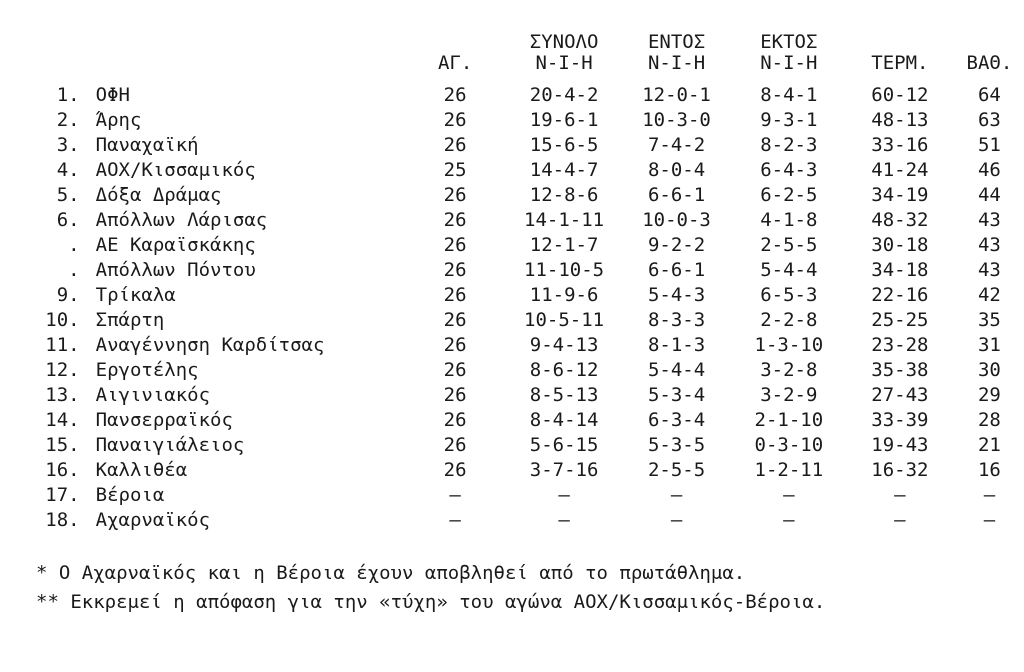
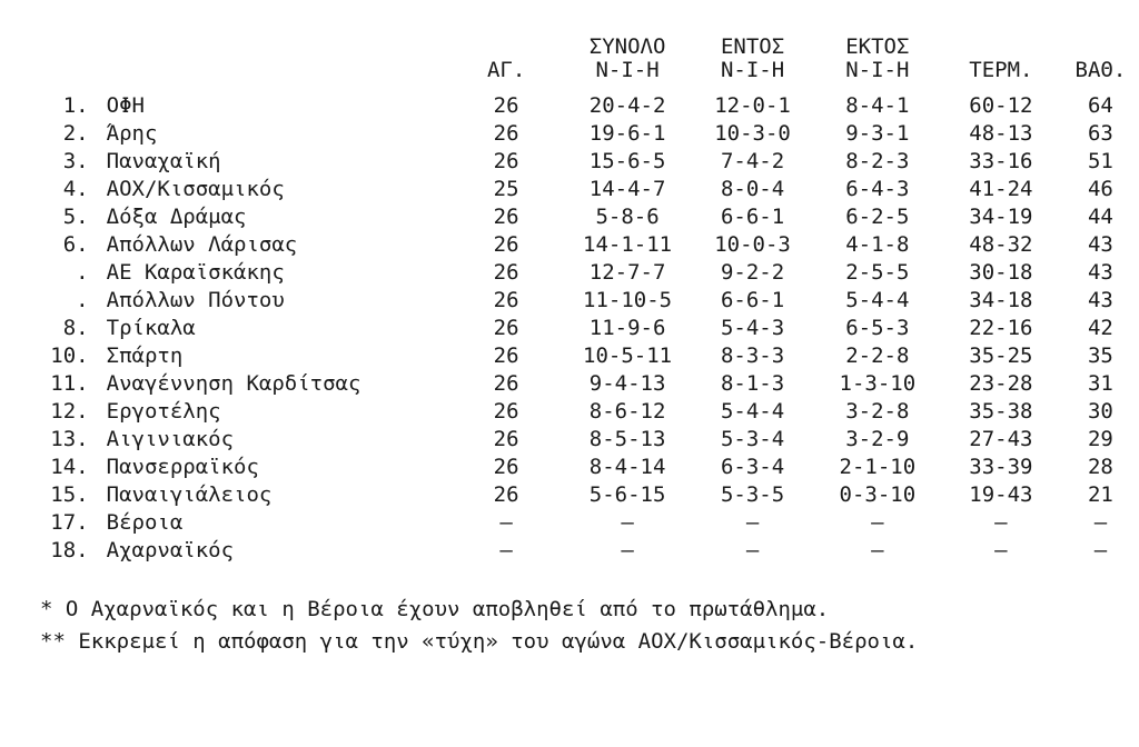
  			ΣΥΝΟΛΟ	ΕΝΤΟΣ	ΕΚΤΟΣ
  		ΑΓ.	Ν-Ι-Η	Ν-Ι-Η	Ν-Ι-Η	ΤΕΡΜ.	ΒΑΘ.
  1.	ΟΦΗ	26	20-4-2	12-0-1	8-4-1	60-12	64
  2.	Άρης	26	19-6-1	10-3-0	9-3-1	48-13	63
  3.	Παναχαϊκή	26	15-6-5	7-4-2	8-2-3	33-16	51
  4.	ΑΟΧ/Κισσαμικός	25	14-4-7	8-0-4	6-4-3	41-24	46
- 5.	Δόξα Δράμας	26	12-8-6	6-6-1	6-2-5	34-19	44
+ 5.	Δόξα Δράμας	26	5-8-6	6-6-1	6-2-5	34-19	44
  6.	Απόλλων Λάρισας	26	14-1-11	10-0-3	4-1-8	48-32	43
- .	ΑΕ Καραϊσκάκης	26	12-1-7	9-2-2	2-5-5	30-18	43
+ .	ΑΕ Καραϊσκάκης	26	12-7-7	9-2-2	2-5-5	30-18	43
  .	Απόλλων Πόντου	26	11-10-5	6-6-1	5-4-4	34-18	43
- 9.	Τρίκαλα	26	11-9-6	5-4-3	6-5-3	22-16	42
+ 8.	Τρίκαλα	26	11-9-6	5-4-3	6-5-3	22-16	42
- 10.	Σπάρτη	26	10-5-11	8-3-3	2-2-8	25-25	35
+ 10.	Σπάρτη	26	10-5-11	8-3-3	2-2-8	35-25	35
  11.	Αναγέννηση Καρδίτσας	26	9-4-13	8-1-3	1-3-10	23-28	31
  12.	Εργοτέλης	26	8-6-12	5-4-4	3-2-8	35-38	30
  13.	Αιγινιακός	26	8-5-13	5-3-4	3-2-9	27-43	29
  14.	Πανσερραϊκός	26	8-4-14	6-3-4	2-1-10	33-39	28
  15.	Παναιγιάλειος	26	5-6-15	5-3-5	0-3-10	19-43	21
- 16.	Καλλιθέα	26	3-7-16	2-5-5	1-2-11	16-32	16
  17.	Βέροια	–	–	–	–	–	–
  18.	Αχαρναϊκός	–	–	–	–	–	–
  * Ο Αχαρναϊκός και η Βέροια έχουν αποβληθεί από το πρωτάθλημα.
  ** Εκκρεμεί η απόφαση για την «τύχη» του αγώνα ΑΟΧ/Κισσαμικός-Βέροια.
